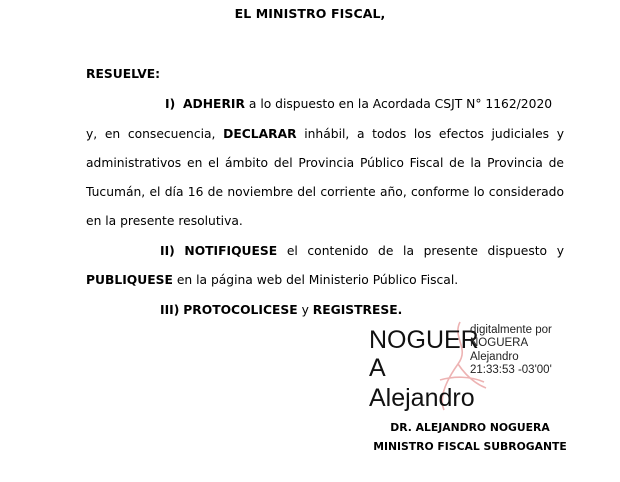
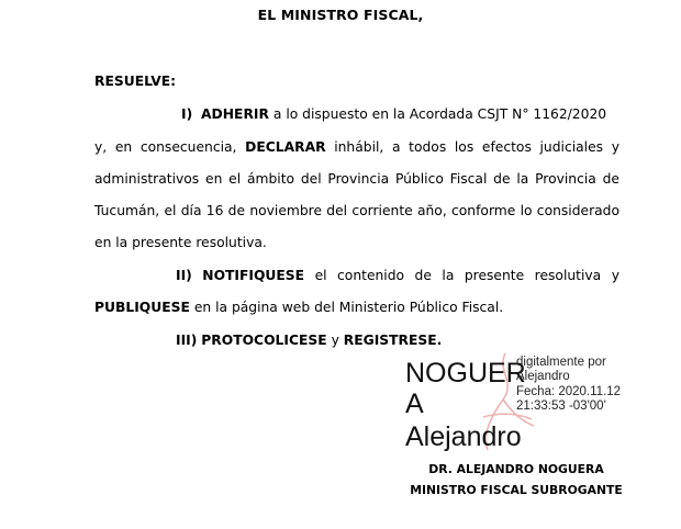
  EL MINISTRO FISCAL,
  RESUELVE:
  I) ADHERIR a lo dispuesto en la Acordada CSJT N° 1162/2020
  y, en consecuencia, DECLARAR inhábil, a todos los efectos judiciales y
  administrativos en el ámbito del Provincia Público Fiscal de la Provincia de
  Tucumán, el día 16 de noviembre del corriente año, conforme lo considerado
  en la presente resolutiva.
- II) NOTIFIQUESE el contenido de la presente dispuesto y
+ II) NOTIFIQUESE el contenido de la presente resolutiva y
  PUBLIQUESE en la página web del Ministerio Público Fiscal.
  III) PROTOCOLICESE y REGISTRESE.
  NOGUER
  A
  Alejandro
  digitalmente por
- NOGUERA
  Alejandro
+ Fecha: 2020.11.12
  21:33:53 -03'00'
  DR. ALEJANDRO NOGUERA
  MINISTRO FISCAL SUBROGANTE
